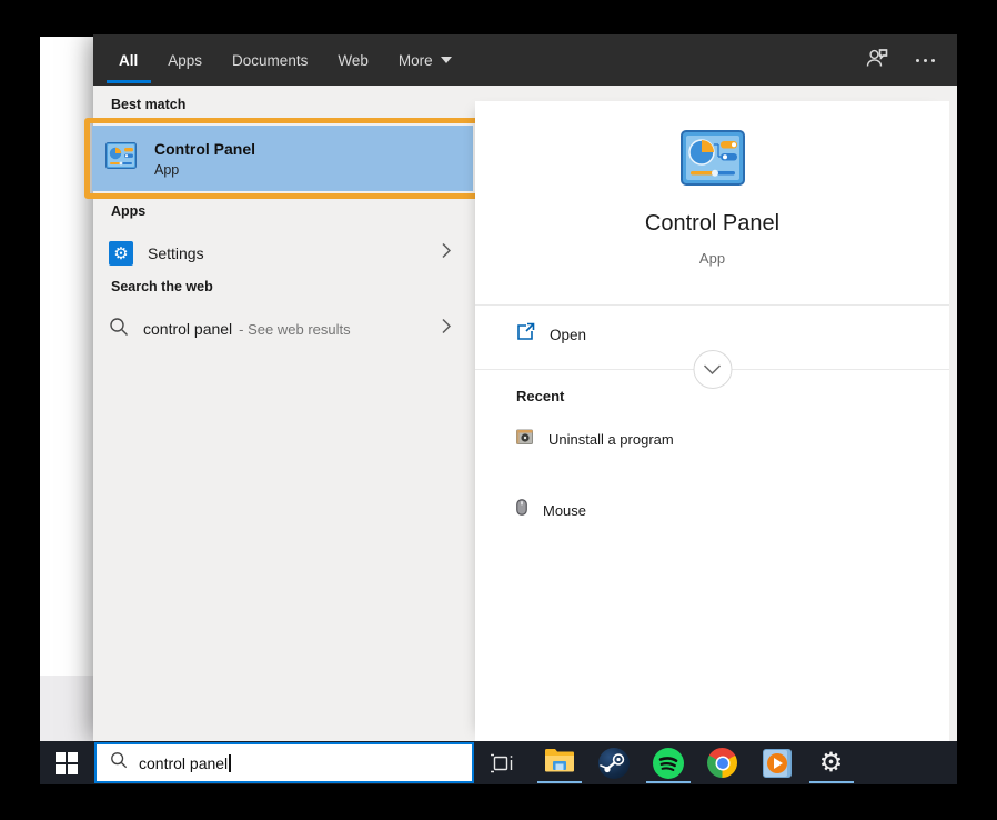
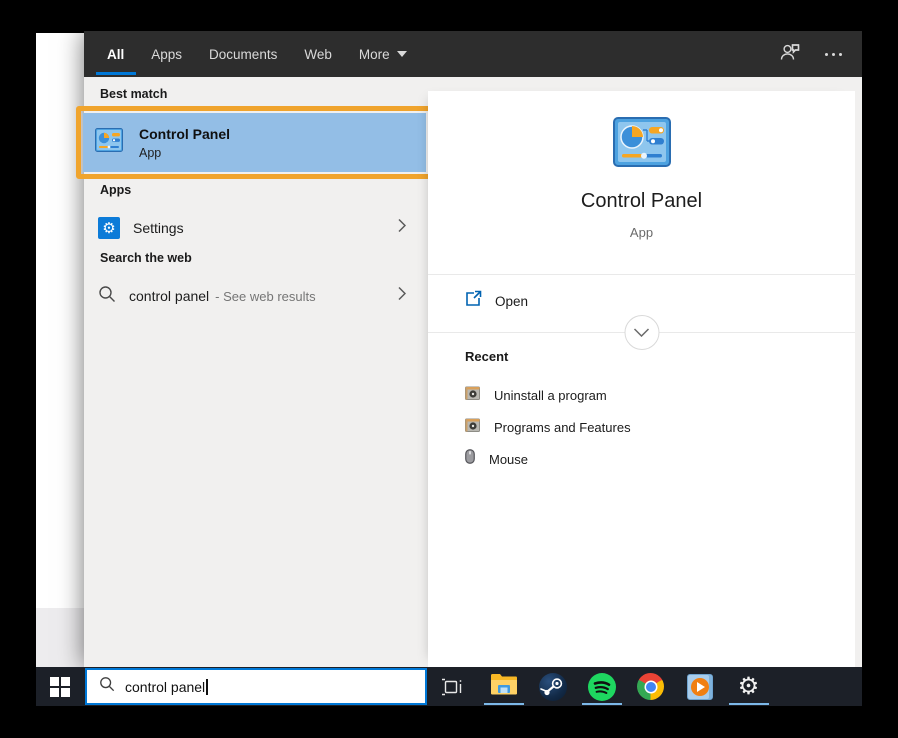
  All
  Apps
  Documents
  Web
  More
  Best match
  Control Panel
  App
  Apps
  ⚙
  Settings
  Search the web
  control panel
  - See web results
  Control Panel
  App
  Open
  Recent
  Uninstall a program
+ Programs and Features
  Mouse
  control panel
  ⚙
